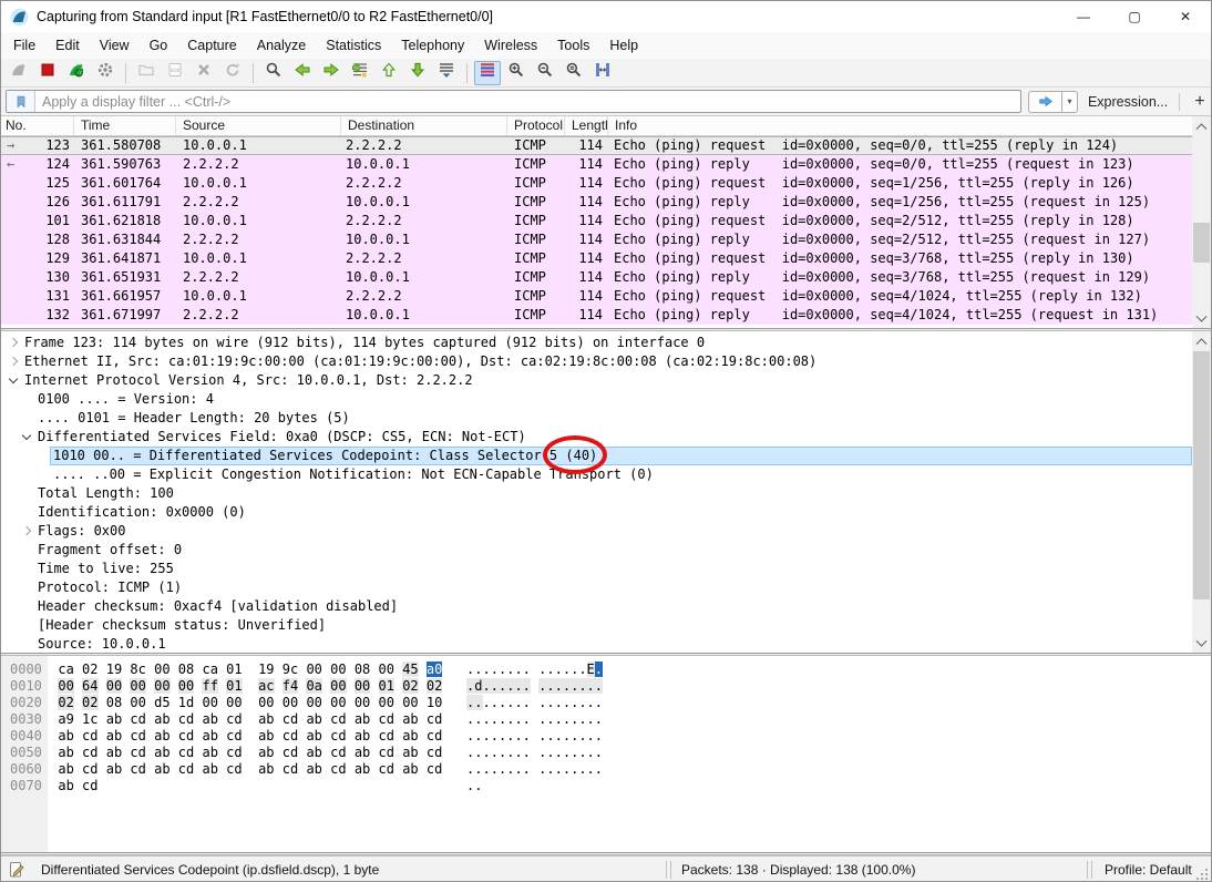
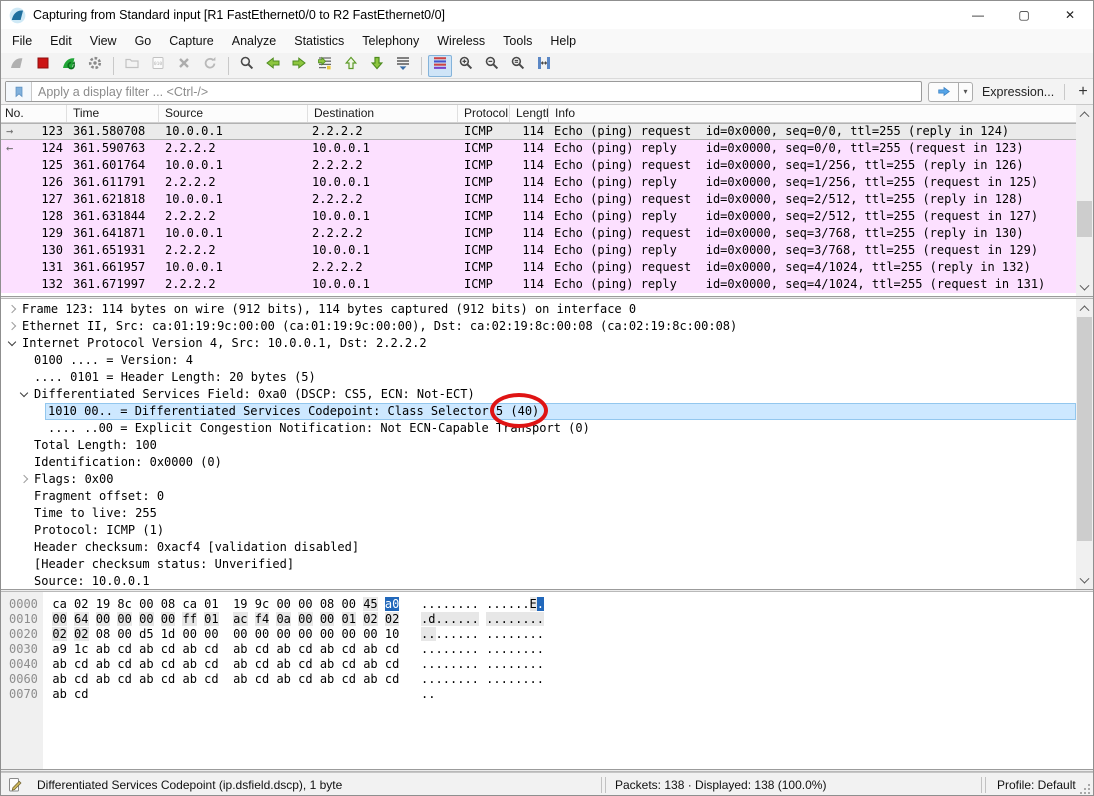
  Capturing from Standard input [R1 FastEthernet0/0 to R2 FastEthernet0/0]
  —
  ▢
  ✕
  File
  Edit
  View
  Go
  Capture
  Analyze
  Statistics
  Telephony
  Wireless
  Tools
  Help
  Apply a display filter ... <Ctrl-/>
  ▾
  Expression...
  +
  No.
  Time
  Source
  Destination
  Protocol
  Lengt
  Info
  →
  123
  361.580708
  10.0.0.1
  2.2.2.2
  ICMP
  114
  Echo (ping) request id=0x0000, seq=0/0, ttl=255 (reply in 124)
  ←
  124
  361.590763
  2.2.2.2
  10.0.0.1
  ICMP
  114
  Echo (ping) reply id=0x0000, seq=0/0, ttl=255 (request in 123)
  125
  361.601764
  10.0.0.1
  2.2.2.2
  ICMP
  114
  Echo (ping) request id=0x0000, seq=1/256, ttl=255 (reply in 126)
  126
  361.611791
  2.2.2.2
  10.0.0.1
  ICMP
  114
  Echo (ping) reply id=0x0000, seq=1/256, ttl=255 (request in 125)
- 101
+ 127
  361.621818
  10.0.0.1
  2.2.2.2
  ICMP
  114
  Echo (ping) request id=0x0000, seq=2/512, ttl=255 (reply in 128)
  128
  361.631844
  2.2.2.2
  10.0.0.1
  ICMP
  114
  Echo (ping) reply id=0x0000, seq=2/512, ttl=255 (request in 127)
  129
  361.641871
  10.0.0.1
  2.2.2.2
  ICMP
  114
  Echo (ping) request id=0x0000, seq=3/768, ttl=255 (reply in 130)
  130
  361.651931
  2.2.2.2
  10.0.0.1
  ICMP
  114
  Echo (ping) reply id=0x0000, seq=3/768, ttl=255 (request in 129)
  131
  361.661957
  10.0.0.1
  2.2.2.2
  ICMP
  114
  Echo (ping) request id=0x0000, seq=4/1024, ttl=255 (reply in 132)
  132
  361.671997
  2.2.2.2
  10.0.0.1
  ICMP
  114
  Echo (ping) reply id=0x0000, seq=4/1024, ttl=255 (request in 131)
  Frame 123: 114 bytes on wire (912 bits), 114 bytes captured (912 bits) on interface 0
  Ethernet II, Src: ca:01:19:9c:00:00 (ca:01:19:9c:00:00), Dst: ca:02:19:8c:00:08 (ca:02:19:8c:00:08)
  Internet Protocol Version 4, Src: 10.0.0.1, Dst: 2.2.2.2
  0100 .... = Version: 4
  .... 0101 = Header Length: 20 bytes (5)
  Differentiated Services Field: 0xa0 (DSCP: CS5, ECN: Not-ECT)
  1010 00.. = Differentiated Services Codepoint: Class Selector 5 (40)
  .... ..00 = Explicit Congestion Notification: Not ECN-Capable Transport (0)
  Total Length: 100
  Identification: 0x0000 (0)
  Flags: 0x00
  Fragment offset: 0
  Time to live: 255
  Protocol: ICMP (1)
  Header checksum: 0xacf4 [validation disabled]
  [Header checksum status: Unverified]
  Source: 10.0.0.1
  0000 ca 02 19 8c 00 08 ca 01 19 9c 00 00 08 00 45 a0 ........ ......E.
  0010 00 64 00 00 00 00 ff 01 ac f4 0a 00 00 01 02 02 .d...... ........
  0020 02 02 08 00 d5 1d 00 00 00 00 00 00 00 00 00 10 ........ ........
  0030 a9 1c ab cd ab cd ab cd ab cd ab cd ab cd ab cd ........ ........
  0040 ab cd ab cd ab cd ab cd ab cd ab cd ab cd ab cd ........ ........
- 0050 ab cd ab cd ab cd ab cd ab cd ab cd ab cd ab cd ........ ........
  0060 ab cd ab cd ab cd ab cd ab cd ab cd ab cd ab cd ........ ........
  0070 ab cd ..
  Differentiated Services Codepoint (ip.dsfield.dscp), 1 byte
  Packets: 138 · Displayed: 138 (100.0%)
  Profile: Default
